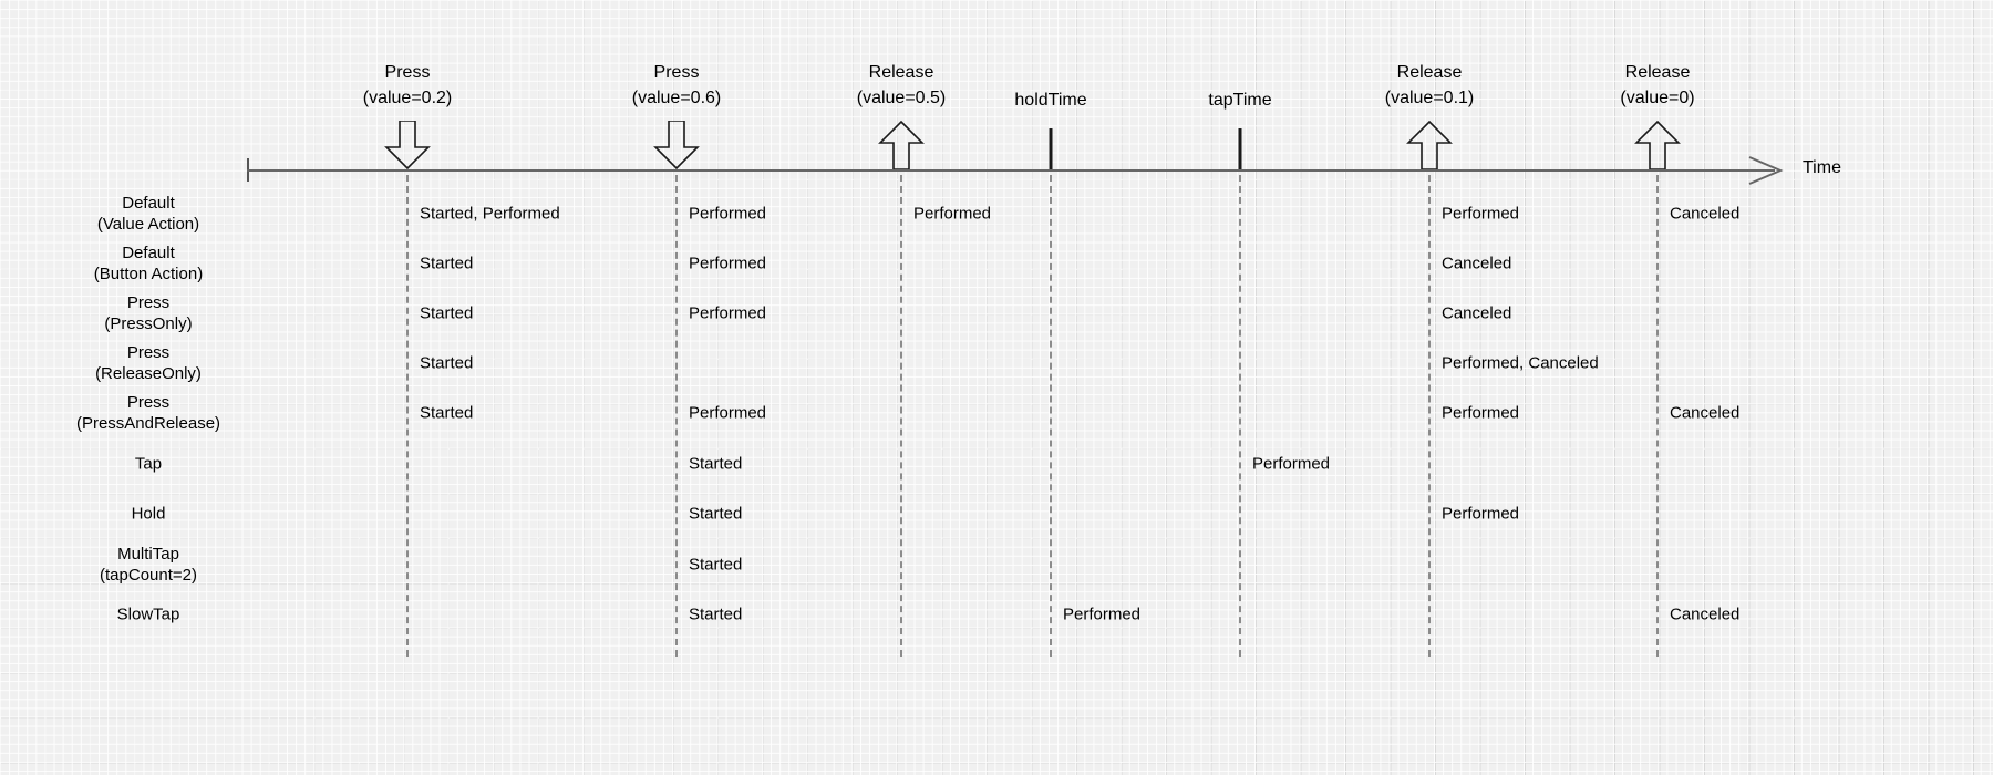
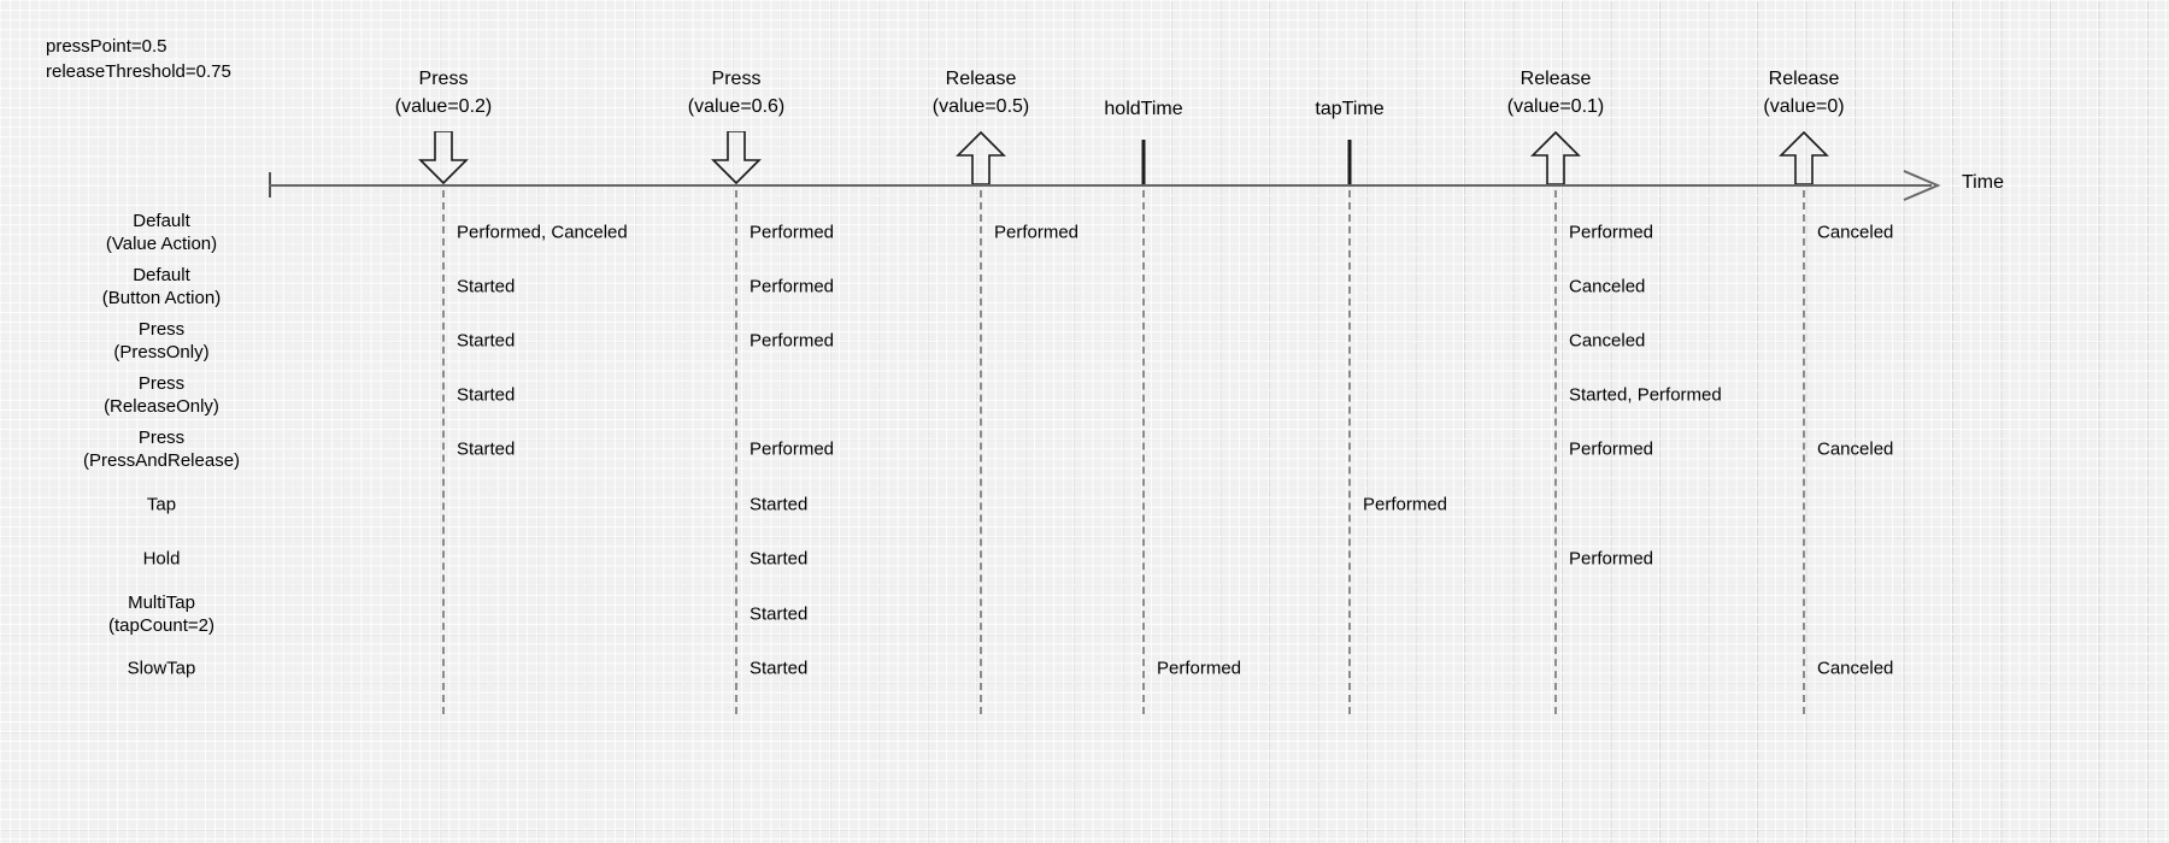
+ pressPoint=0.5
+ releaseThreshold=0.75
  Press
  (value=0.2)
  Press
  (value=0.6)
  Release
  (value=0.5)
  holdTime
  tapTime
  Release
  (value=0.1)
  Release
  (value=0)
  Time
  Default
  (Value Action)
  Default
  (Button Action)
  Press
  (PressOnly)
  Press
  (ReleaseOnly)
  Press
  (PressAndRelease)
  Tap
  Hold
  MultiTap
  (tapCount=2)
  SlowTap
- Started, Performed
+ Performed, Canceled
  Performed
  Performed
  Performed
  Canceled
  Started
  Performed
  Canceled
  Started
  Performed
  Canceled
  Started
- Performed, Canceled
+ Started, Performed
  Started
  Performed
  Performed
  Canceled
  Started
  Performed
  Started
  Performed
  Started
  Started
  Performed
  Canceled
